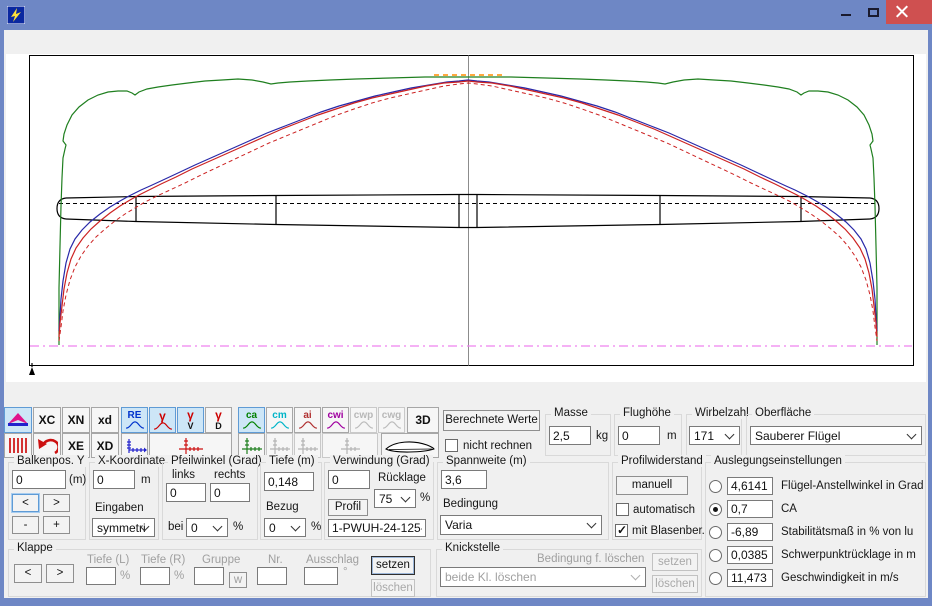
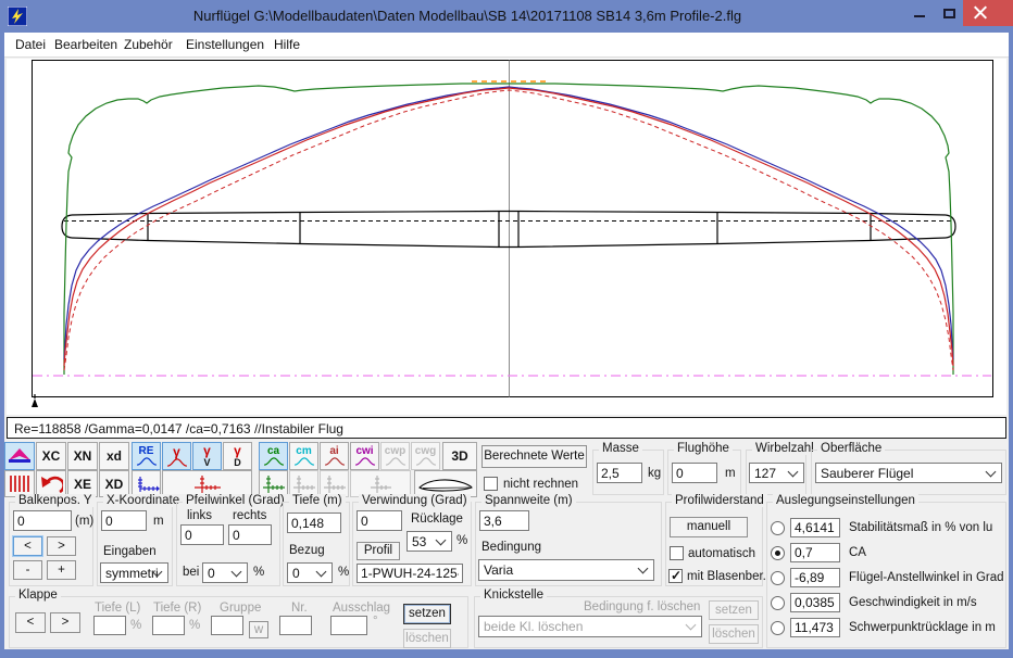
+ Nurflügel G:\Modellbaudaten\Daten Modellbau\SB 14\20171108 SB14 3,6m Profile-2.flg
+ Datei
+ Bearbeiten
+ Zubehör
+ Einstellungen
+ Hilfe
+ Re=118858 /Gamma=0,0147 /ca=0,7163 //Instabiler Flug
  XC
  XN
  xd
  RE
  γ
  γ
  V
  γ
  D
  ca
  cm
  ai
  cwi
  cwp
  cwg
  3D
  Berechnete Werte
  XE
  XD
  nicht rechnen
  Masse
  2,5
  kg
  Flughöhe
  0
  m
  Wirbelzahl
- 171
+ 127
  Oberfläche
  Sauberer Flügel
  Balkenpos. Y
  0
  (m)
  <
  >
  -
  +
  X-Koordinate
  0
  m
  Eingaben
  symmetri
  Pfeilwinkel (Grad)
  links
  rechts
  0
  0
  bei
  0
  %
  Tiefe (m)
  0,148
  Bezug
  0
  %
  Verwindung (Grad)
  0
  Rücklage
- 75
+ 53
  %
  Profil
  1-PWUH-24-125
  Spannweite (m)
  3,6
  Bedingung
  Varia
  Profilwiderstand
  manuell
  automatisch
  mit Blasenber.
  Auslegungseinstellungen
  4,6141
- Flügel-Anstellwinkel in Grad
+ Stabilitätsmaß in % von lu
  0,7
  CA
  -6,89
- Stabilitätsmaß in % von lu
+ Flügel-Anstellwinkel in Grad
  0,0385
- Schwerpunktrücklage in m
+ Geschwindigkeit in m/s
  11,473
- Geschwindigkeit in m/s
+ Schwerpunktrücklage in m
  Klappe
  <
  >
  Tiefe (L)
  %
  Tiefe (R)
  %
  Gruppe
  w
  Nr.
  Ausschlag
  °
  setzen
  löschen
  Knickstelle
  Bedingung f. löschen
  beide Kl. löschen
  setzen
  löschen
